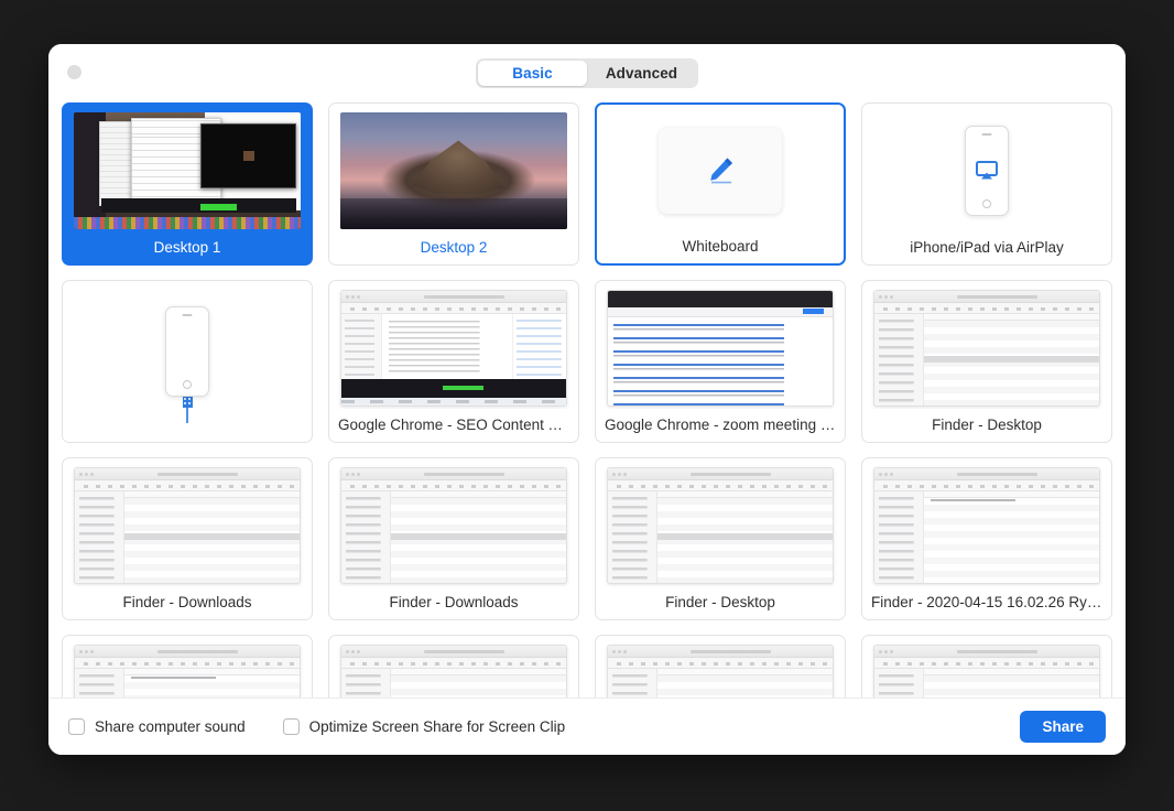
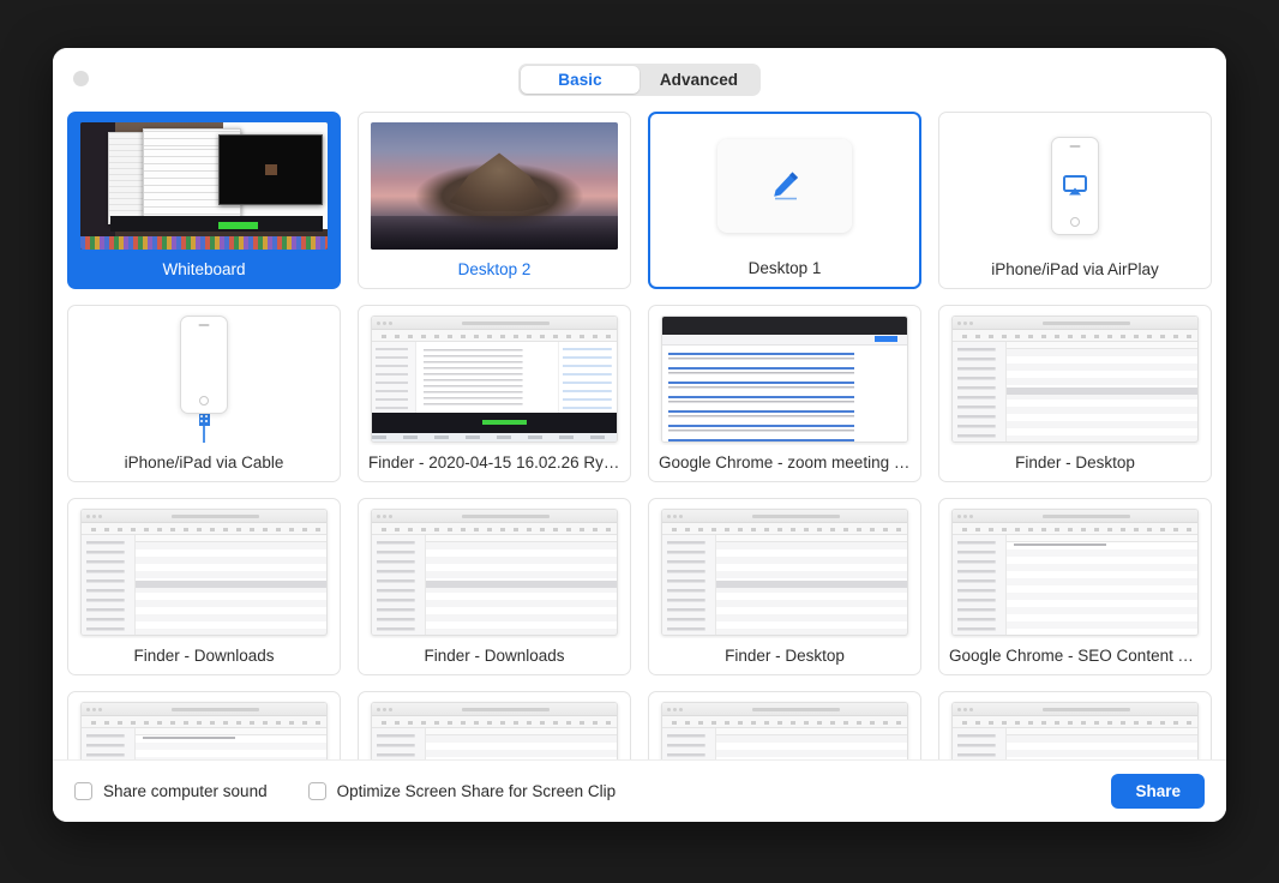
  Basic
  Advanced
- Desktop 1
+ Whiteboard
  Desktop 2
- Whiteboard
+ Desktop 1
  iPhone/iPad via AirPlay
+ iPhone/iPad via Cable
- Google Chrome - SEO Content Te…
+ Finder - 2020-04-15 16.02.26 Rya…
  Google Chrome - zoom meeting ro…
  Finder - Desktop
  Finder - Downloads
  Finder - Downloads
  Finder - Desktop
- Finder - 2020-04-15 16.02.26 Rya…
+ Google Chrome - SEO Content Te…
  Share computer sound
  Optimize Screen Share for Screen Clip
  Share
